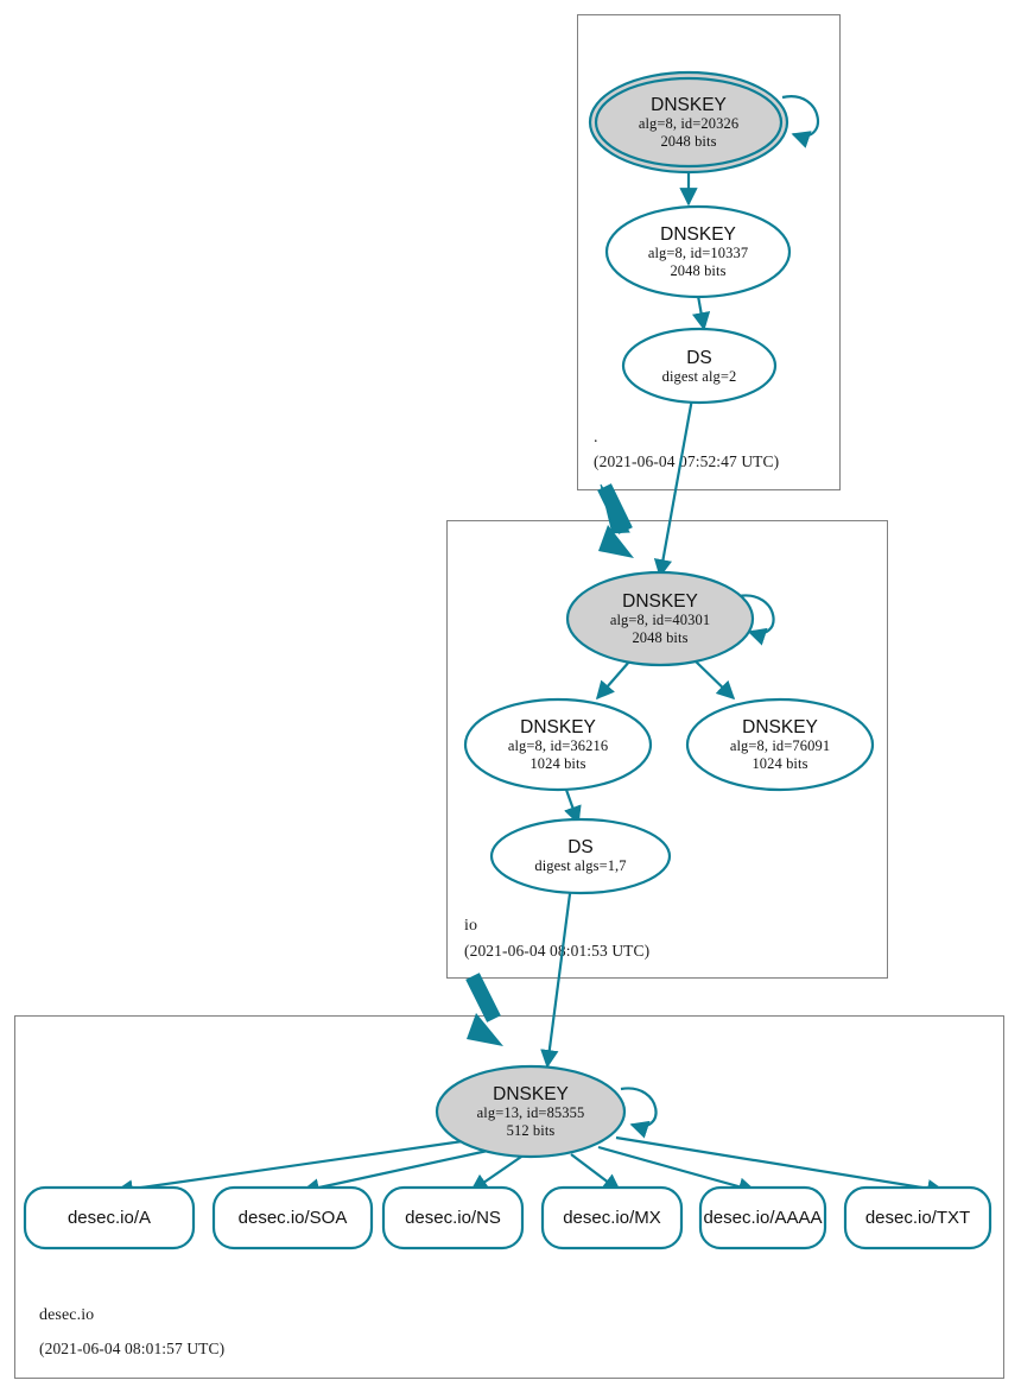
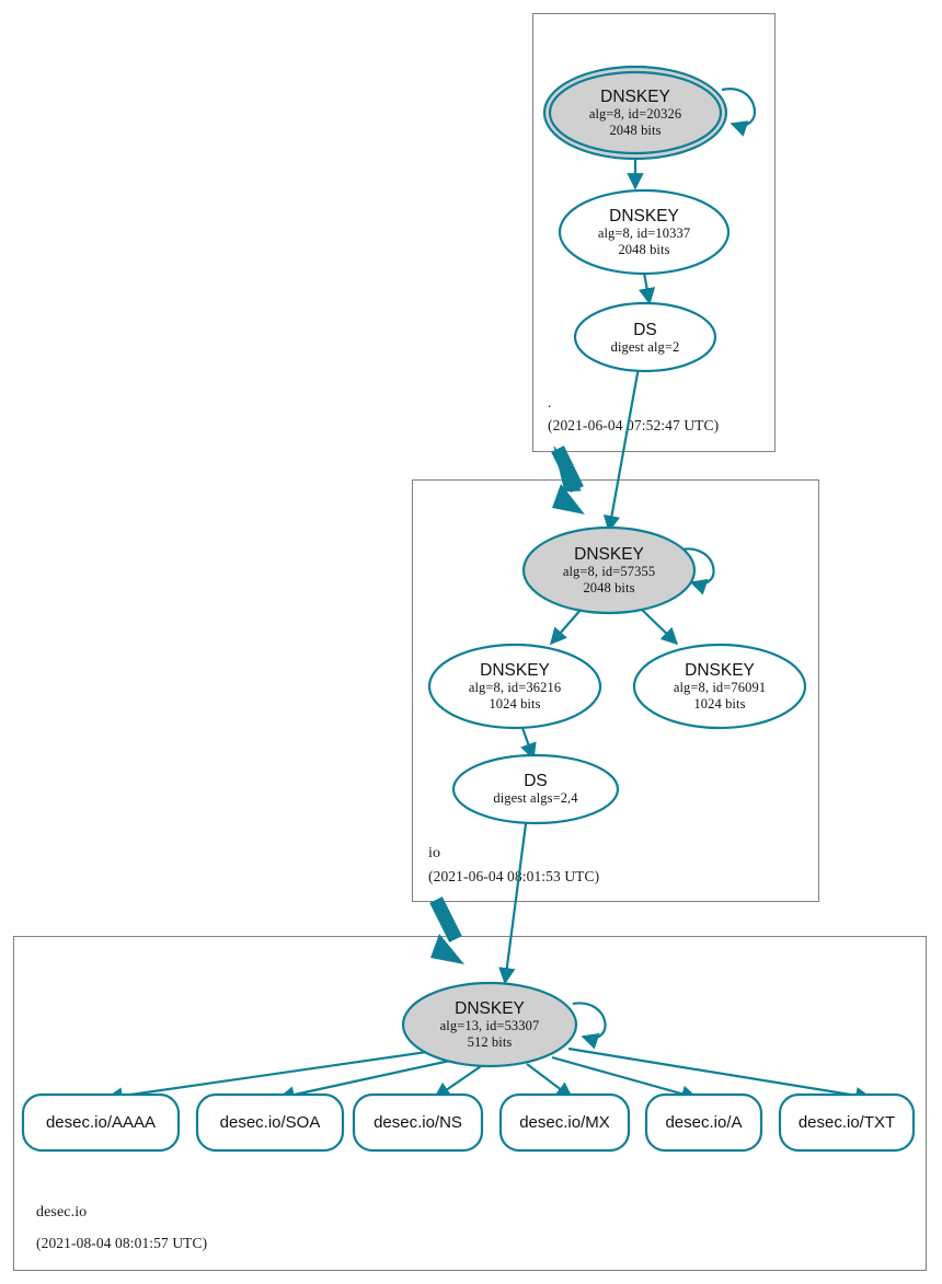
  .
  (2021-06-04 07:52:47 UTC)
  io
  (2021-06-04 0:01:53 UTC)
  desec.io
- (2021-06-04 08:01:57 UTC)
+ (2021-08-04 08:01:57 UTC)
  DNSKEY
  alg=8, id=20326
  2048 bits
  DNSKEY
  alg=8, id=10337
  2048 bits
  DS
  digest alg=2
  DNSKEY
- alg=8, id=40301
+ alg=8, id=57355
  2048 bits
  DNSKEY
  alg=8, id=36216
  1024 bits
  DNSKEY
  alg=8, id=76091
  1024 bits
  DS
- digest algs=1,7
+ digest algs=2,4
  DNSKEY
- alg=13, id=85355
+ alg=13, id=53307
  512 bits
- desec.io/A
+ desec.io/AAAA
  desec.io/SOA
  desec.io/NS
  desec.io/MX
- desec.io/AAAA
+ desec.io/A
  desec.io/TXT
